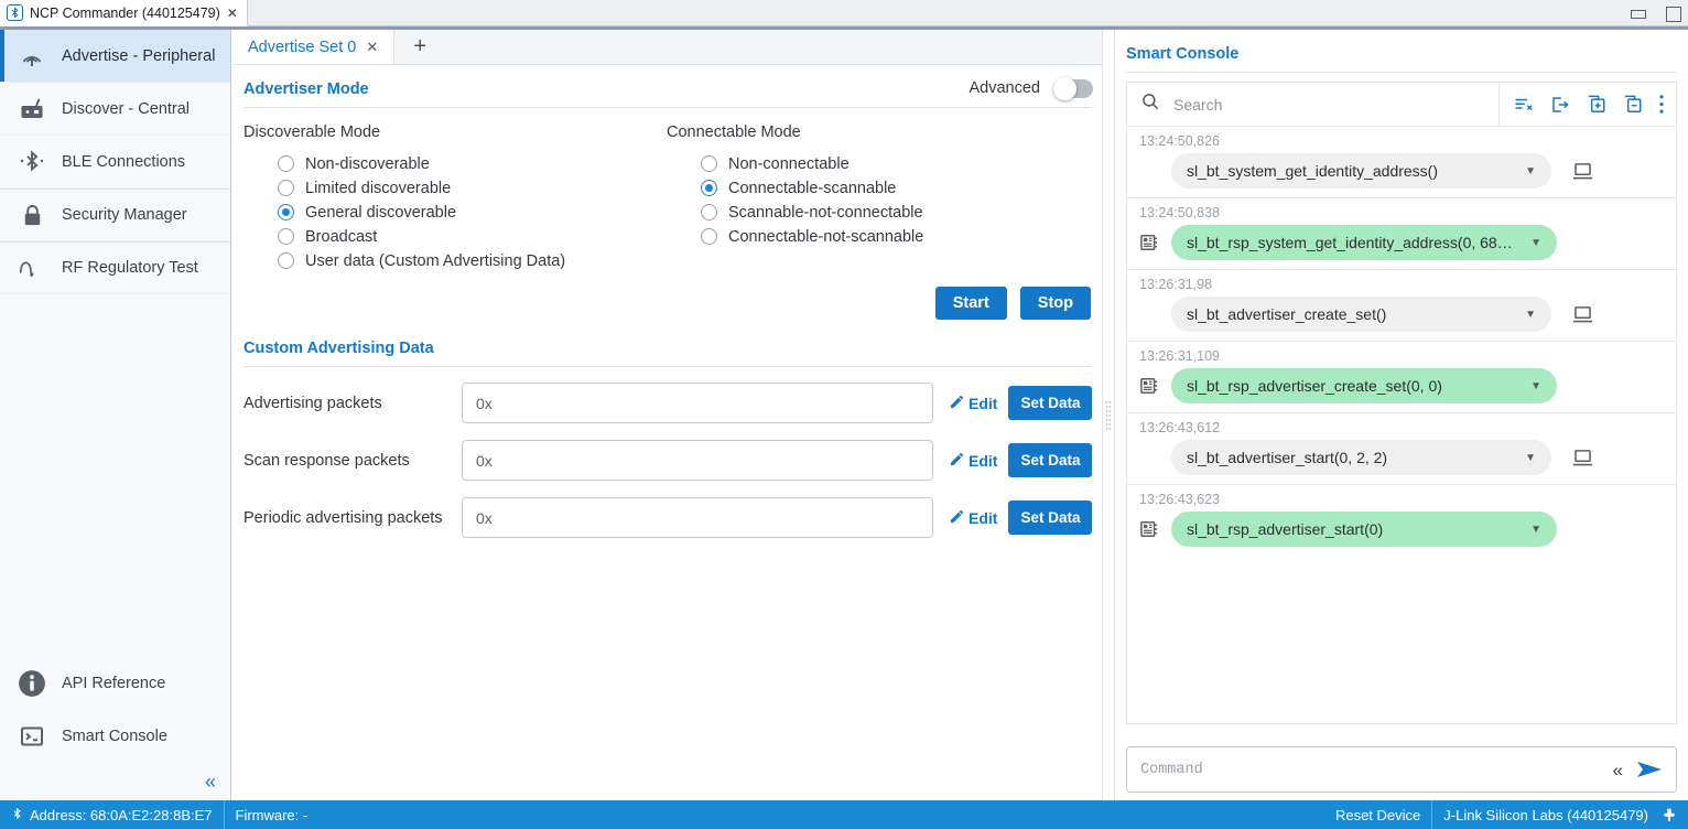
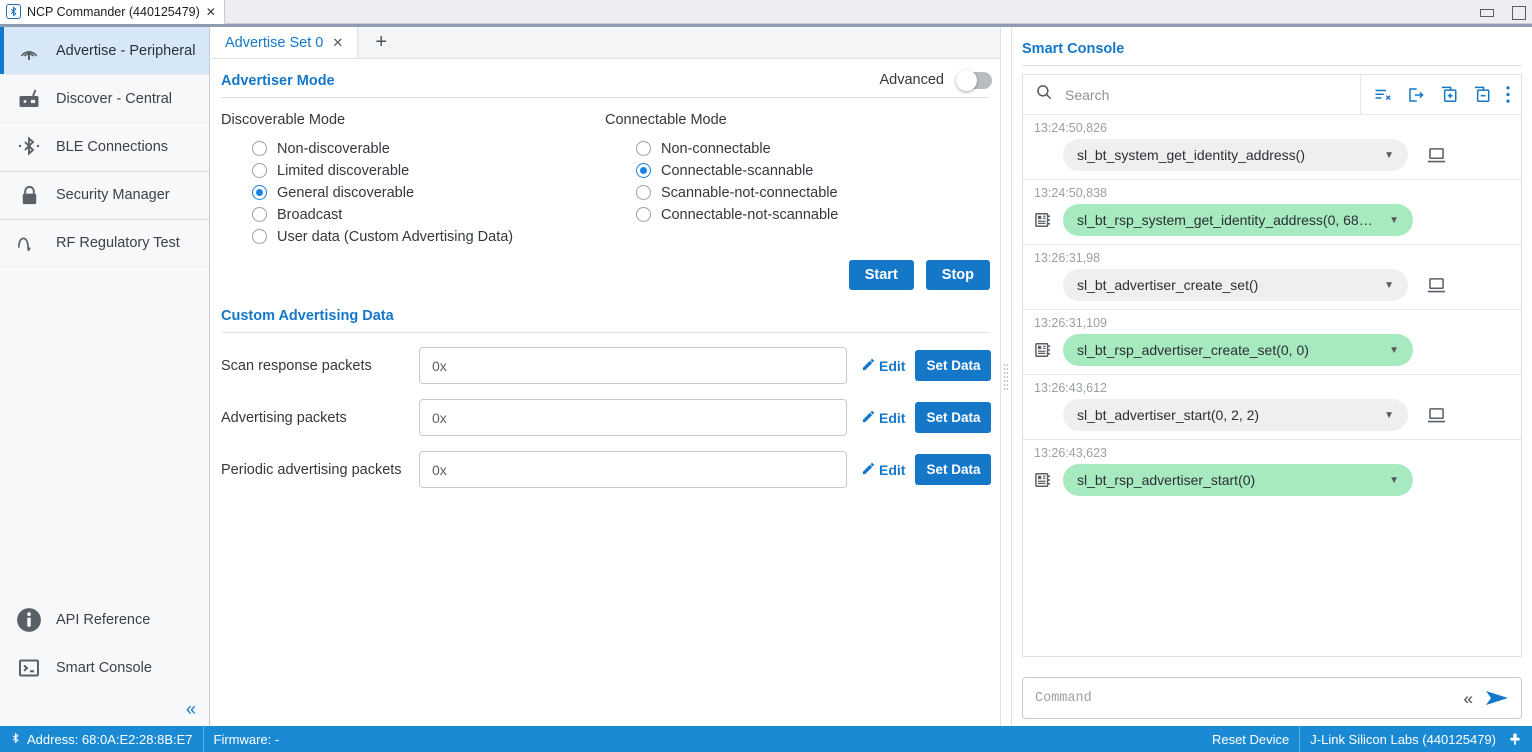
  NCP Commander (440125479)
  ✕
  Advertise - Peripheral
  Discover - Central
  BLE Connections
  Security Manager
  RF Regulatory Test
  API Reference
  Smart Console
  «
  Advertise Set 0
  ✕
  +
  Advertiser Mode
  Advanced
  Discoverable Mode
  Non-discoverable
  Limited discoverable
  General discoverable
  Broadcast
  User data (Custom Advertising Data)
  Connectable Mode
  Non-connectable
  Connectable-scannable
  Scannable-not-connectable
  Connectable-not-scannable
  Start
  Stop
  Custom Advertising Data
- Advertising packets
+ Scan response packets
  0x
  Edit
  Set Data
- Scan response packets
+ Advertising packets
  0x
  Edit
  Set Data
  Periodic advertising packets
  0x
  Edit
  Set Data
  Smart Console
  Search
  13:24:50,826
  sl_bt_system_get_identity_address()
  ▼
  13:24:50,838
  sl_bt_rsp_system_get_identity_address(0, 68:0A
  ▼
  13:26:31,98
  sl_bt_advertiser_create_set()
  ▼
  13:26:31,109
  sl_bt_rsp_advertiser_create_set(0, 0)
  ▼
  13:26:43,612
  sl_bt_advertiser_start(0, 2, 2)
  ▼
  13:26:43,623
  sl_bt_rsp_advertiser_start(0)
  ▼
  Command
  «
  Address: 68:0A:E2:28:8B:E7
  Firmware: -
  Reset Device
  J-Link Silicon Labs (440125479)
